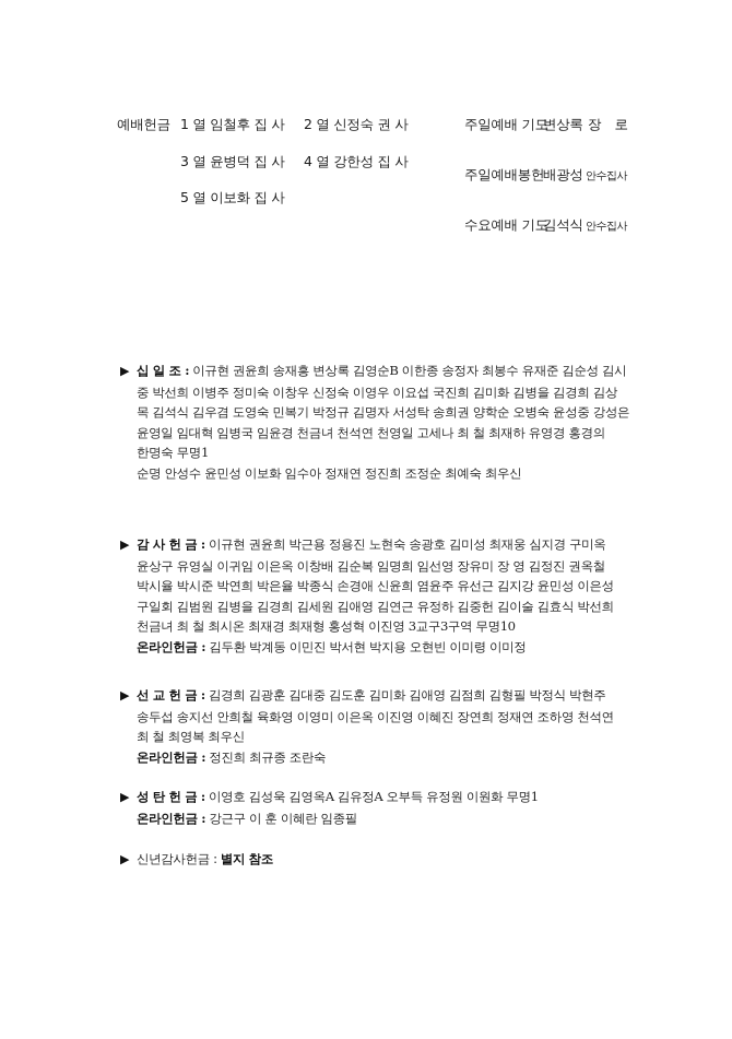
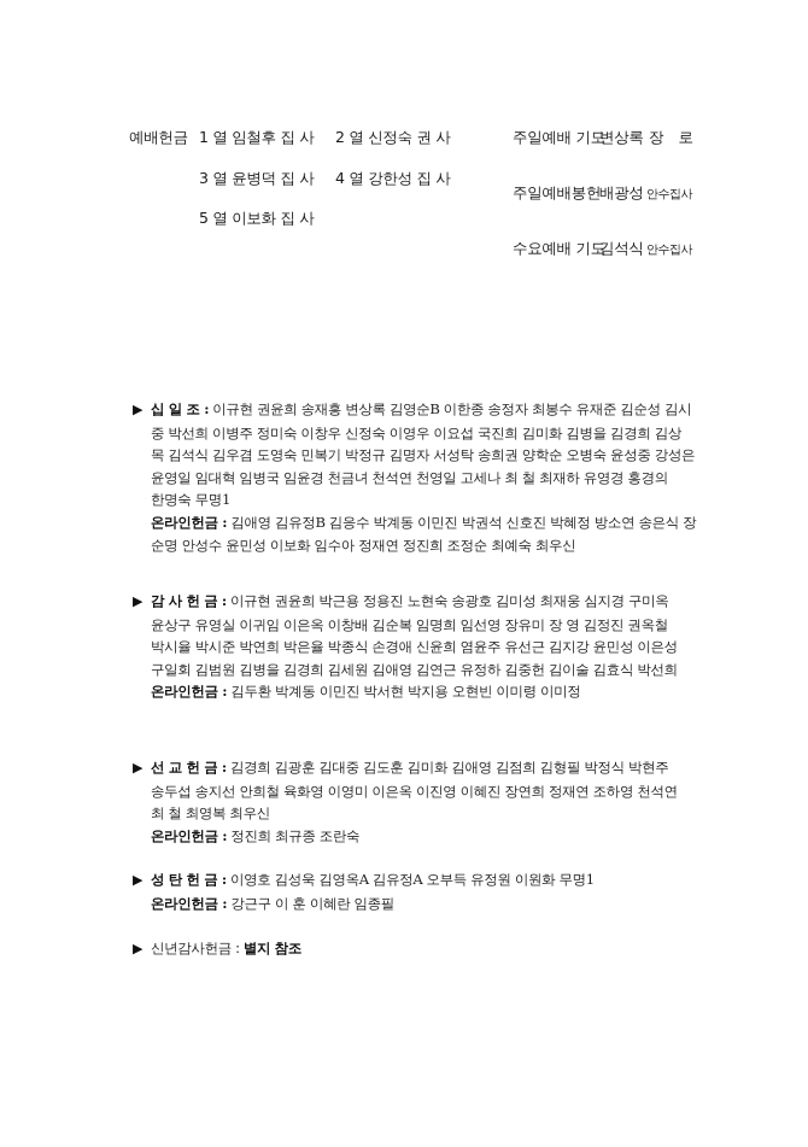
  예배헌금
  1 열 임철후 집 사
  2 열 신정숙 권 사
  3 열 윤병덕 집 사
  4 열 강한성 집 사
  5 열 이보화 집 사
  주일예배 기도
  변상록
  장 로
  주일예배봉헌
  배광성
  안수집사
  수요예배 기도
  김석식
  안수집사
  ▶ 십 일 조 : 이규현 권윤희 송재흥 변상록 김영순B 이한종 송정자 최봉수 유재준 김순성 김시
  중 박선희 이병주 정미숙 이창우 신정숙 이영우 이요섭 국진희 김미화 김병을 김경희 김상
  목 김석식 김우겸 도영숙 민복기 박정규 김명자 서성탁 송희권 양학순 오병숙 윤성중 강성은
  윤영일 임대혁 임병국 임윤경 천금녀 천석연 천영일 고세나 최 철 최재하 유영경 홍경의
  한명숙 무명1
+ 온라인헌금 : 김애영 김유정B 김응수 박계동 이민진 박권석 신호진 박혜정 방소연 송은식 장
  순명 안성수 윤민성 이보화 임수아 정재연 정진희 조정순 최예숙 최우신
  ▶ 감 사 헌 금 : 이규현 권윤희 박근용 정용진 노현숙 송광호 김미성 최재웅 심지경 구미옥
  윤상구 유영실 이귀임 이은옥 이창배 김순복 임명희 임선영 장유미 장 영 김정진 권옥철
  박시율 박시준 박연희 박은율 박종식 손경애 신윤희 염윤주 유선근 김지강 윤민성 이은성
  구일회 김범원 김병을 김경희 김세원 김애영 김연근 유정하 김중헌 김이술 김효식 박선희
- 천금녀 최 철 최시온 최재경 최재형 홍성혁 이진영 3교구3구역 무명10
  온라인헌금 : 김두환 박계동 이민진 박서현 박지용 오현빈 이미령 이미정
  ▶ 선 교 헌 금 : 김경희 김광훈 김대중 김도훈 김미화 김애영 김점희 김형필 박정식 박현주
  송두섭 송지선 안희철 육화영 이영미 이은옥 이진영 이혜진 장연희 정재연 조하영 천석연
  최 철 최영복 최우신
  온라인헌금 : 정진희 최규종 조란숙
  ▶ 성 탄 헌 금 : 이영호 김성욱 김영옥A 김유정A 오부득 유정원 이원화 무명1
  온라인헌금 : 강근구 이 훈 이혜란 임종필
  ▶ 신년감사헌금 : 별지 참조
